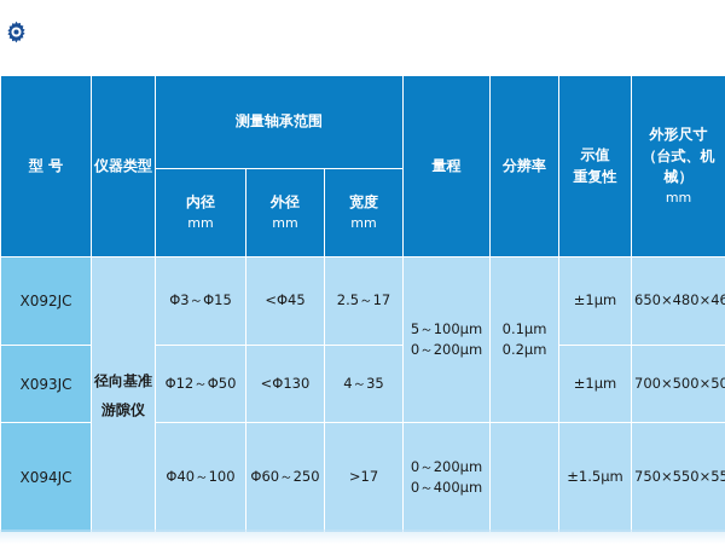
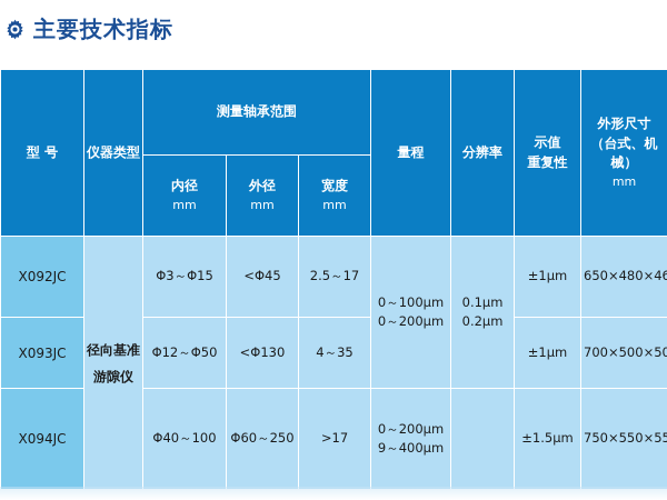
+ 主要技术指标
  型 号	仪器类型	测量轴承范围	量程	分辨率	示值 重复性	外形尺寸 （台式、机械） mm
  内径 mm	外径 mm	宽度 mm
- X092JC	径向基准 游隙仪	Φ3～Φ15	<Φ45	2.5～17	5～100μm 0～200μm	0.1μm 0.2μm	±1μm	650×480×46
+ X092JC	径向基准 游隙仪	Φ3～Φ15	<Φ45	2.5～17	0～100μm 0～200μm	0.1μm 0.2μm	±1μm	650×480×46
  X093JC	Φ12～Φ50	<Φ130	4～35	±1μm	700×500×50
- X094JC	Φ40～100	Φ60～250	>17	0～200μm 0～400μm		±1.5μm	750×550×55
+ X094JC	Φ40～100	Φ60～250	>17	0～200μm 9～400μm		±1.5μm	750×550×55
